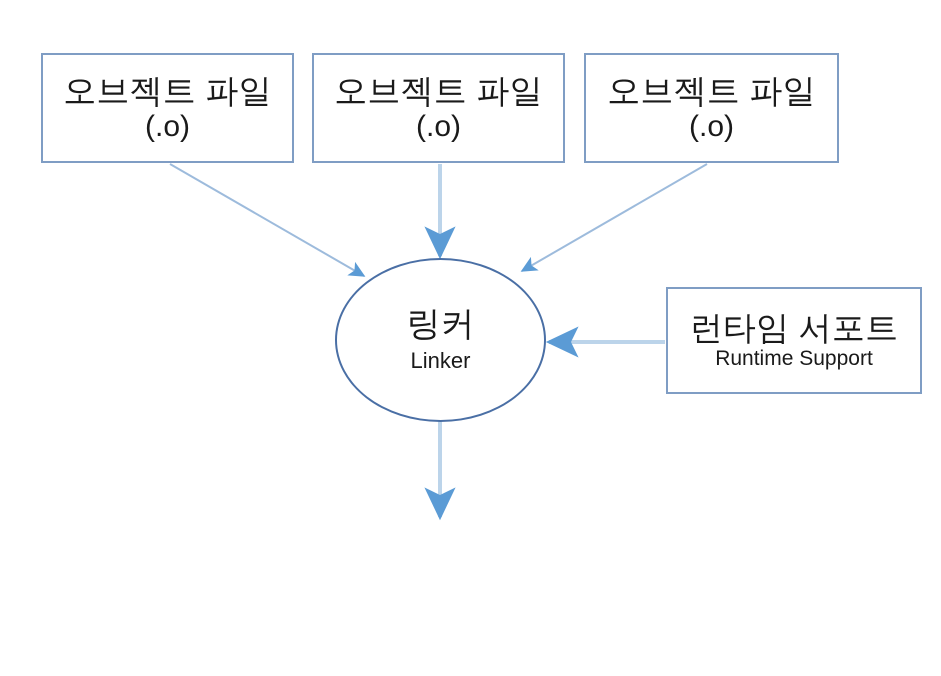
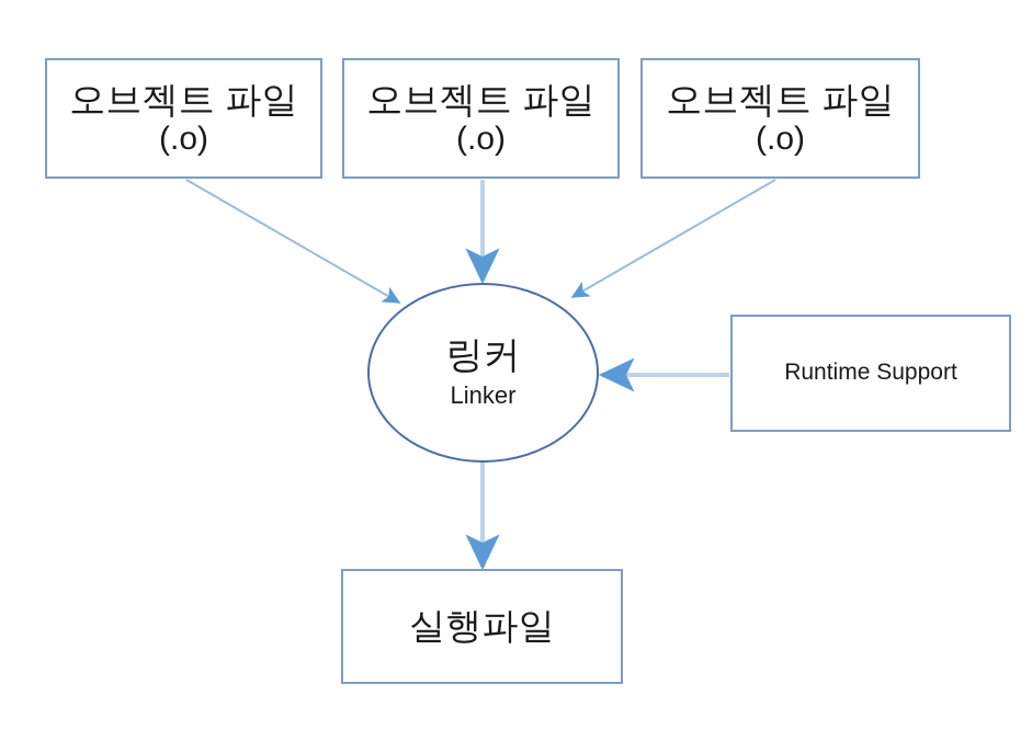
  오브젝트 파일
  (.o)
  오브젝트 파일
  (.o)
  오브젝트 파일
  (.o)
  링커
  Linker
- 런타임 서포트
  Runtime Support
+ 실행파일
